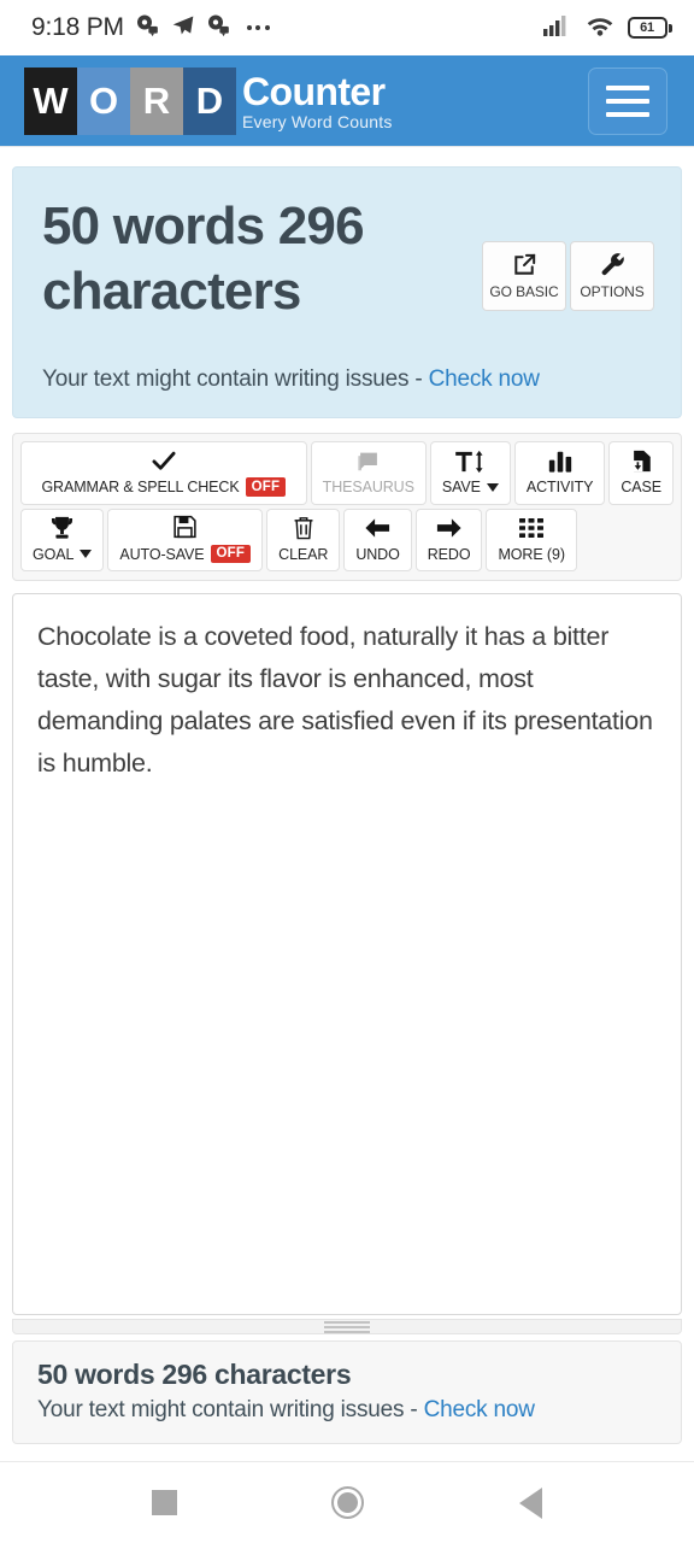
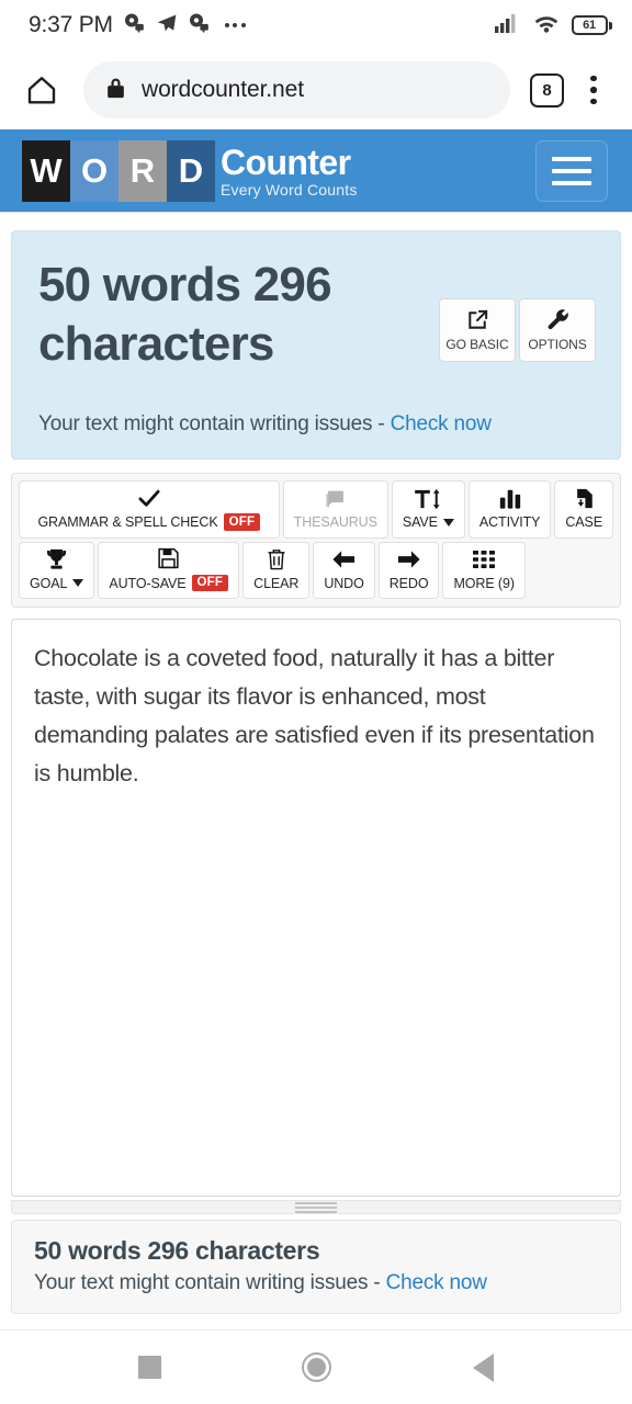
- 9:18 PM
+ 9:37 PM
  61
+ wordcounter.net
+ 8
  W
  O
  R
  D
  Counter
  Every Word Counts
  50 words 296 characters
  GO BASIC
  OPTIONS
  Your text might contain writing issues - Check now
  GRAMMAR & SPELL CHECK
  OFF
  THESAURUS
  SAVE
  ACTIVITY
  CASE
  GOAL
  AUTO-SAVE
  OFF
  CLEAR
  UNDO
  REDO
  MORE (9)
  Chocolate is a coveted food, naturally it has a bitter taste, with sugar its flavor is enhanced, most demanding palates are satisfied even if its presentation is humble.
  50 words 296 characters
  Your text might contain writing issues - Check now
